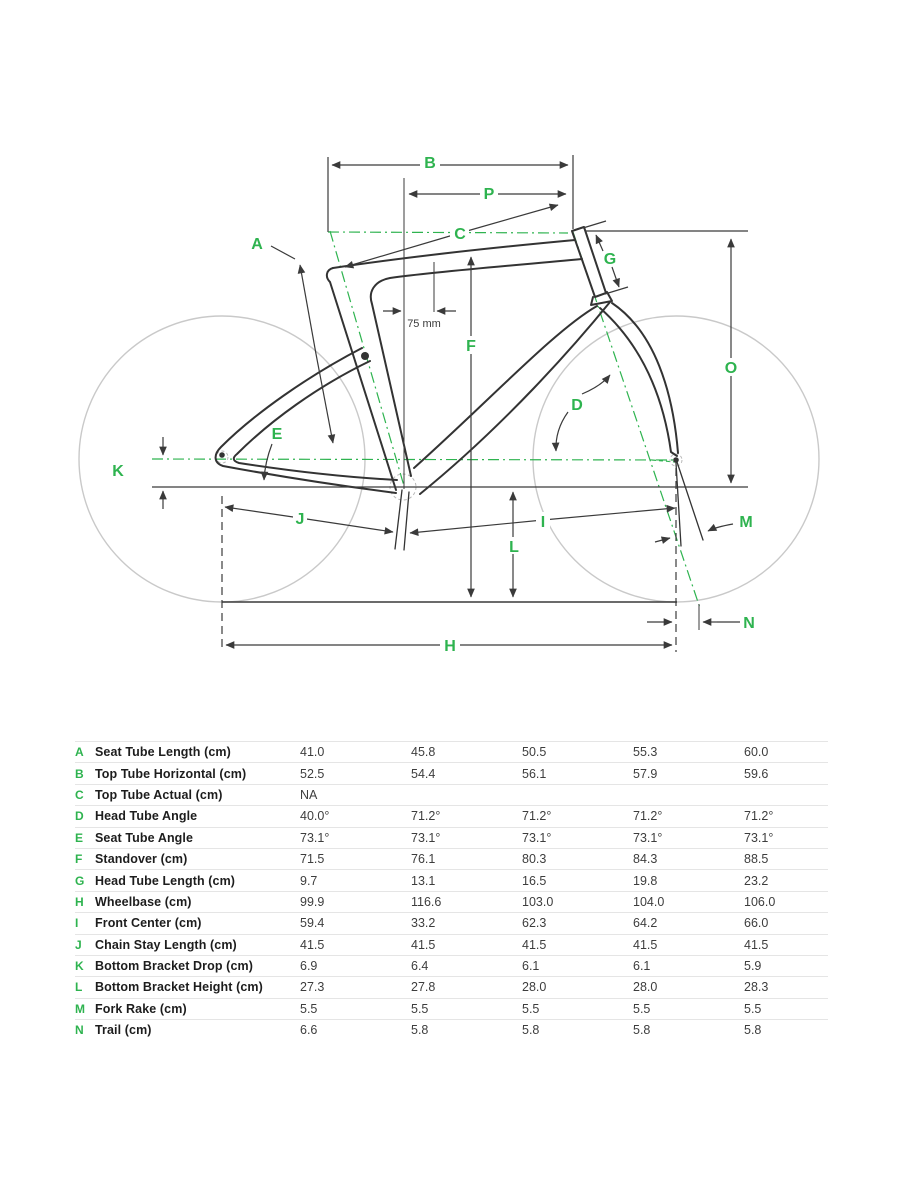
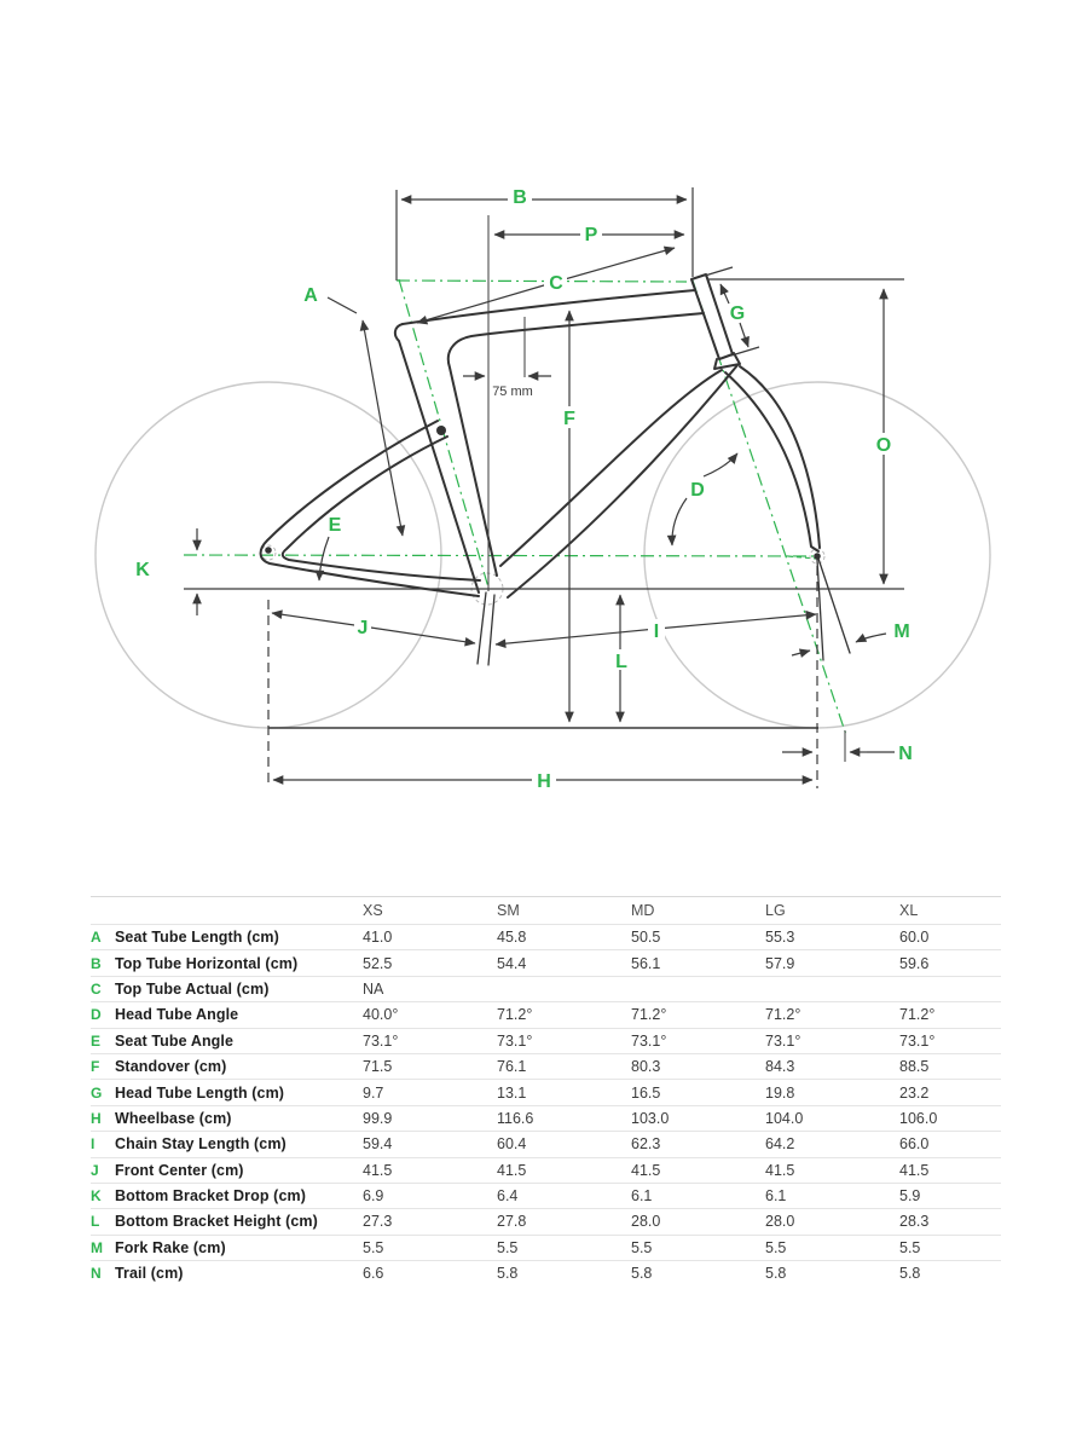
  A
  B
  C
  D
  E
  F
  G
  H
  I
  J
  K
  L
  M
  N
  O
  P
  75 mm
+ XS
+ SM
+ MD
+ LG
+ XL
  A
  Seat Tube Length (cm)
  41.0
  45.8
  50.5
  55.3
  60.0
  B
  Top Tube Horizontal (cm)
  52.5
  54.4
  56.1
  57.9
  59.6
  C
  Top Tube Actual (cm)
  NA
  D
  Head Tube Angle
  40.0°
  71.2°
  71.2°
  71.2°
  71.2°
  E
  Seat Tube Angle
  73.1°
  73.1°
  73.1°
  73.1°
  73.1°
  F
  Standover (cm)
  71.5
  76.1
  80.3
  84.3
  88.5
  G
  Head Tube Length (cm)
  9.7
  13.1
  16.5
  19.8
  23.2
  H
  Wheelbase (cm)
  99.9
  116.6
  103.0
  104.0
  106.0
  I
- Front Center (cm)
+ Chain Stay Length (cm)
  59.4
- 33.2
+ 60.4
  62.3
  64.2
  66.0
  J
- Chain Stay Length (cm)
+ Front Center (cm)
  41.5
  41.5
  41.5
  41.5
  41.5
  K
  Bottom Bracket Drop (cm)
  6.9
  6.4
  6.1
  6.1
  5.9
  L
  Bottom Bracket Height (cm)
  27.3
  27.8
  28.0
  28.0
  28.3
  M
  Fork Rake (cm)
  5.5
  5.5
  5.5
  5.5
  5.5
  N
  Trail (cm)
  6.6
  5.8
  5.8
  5.8
  5.8
